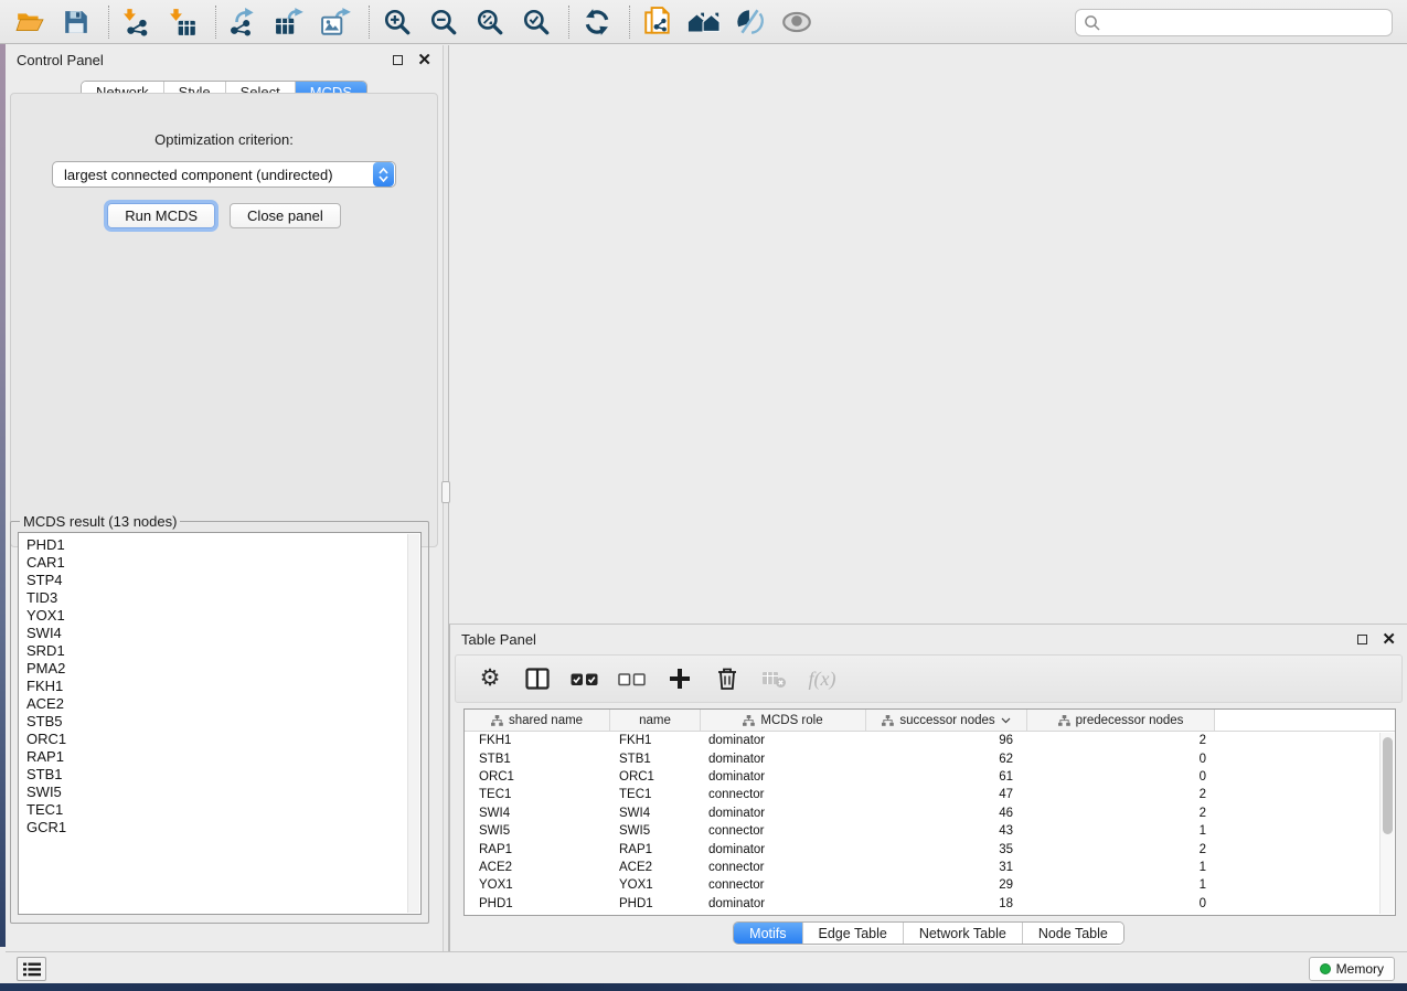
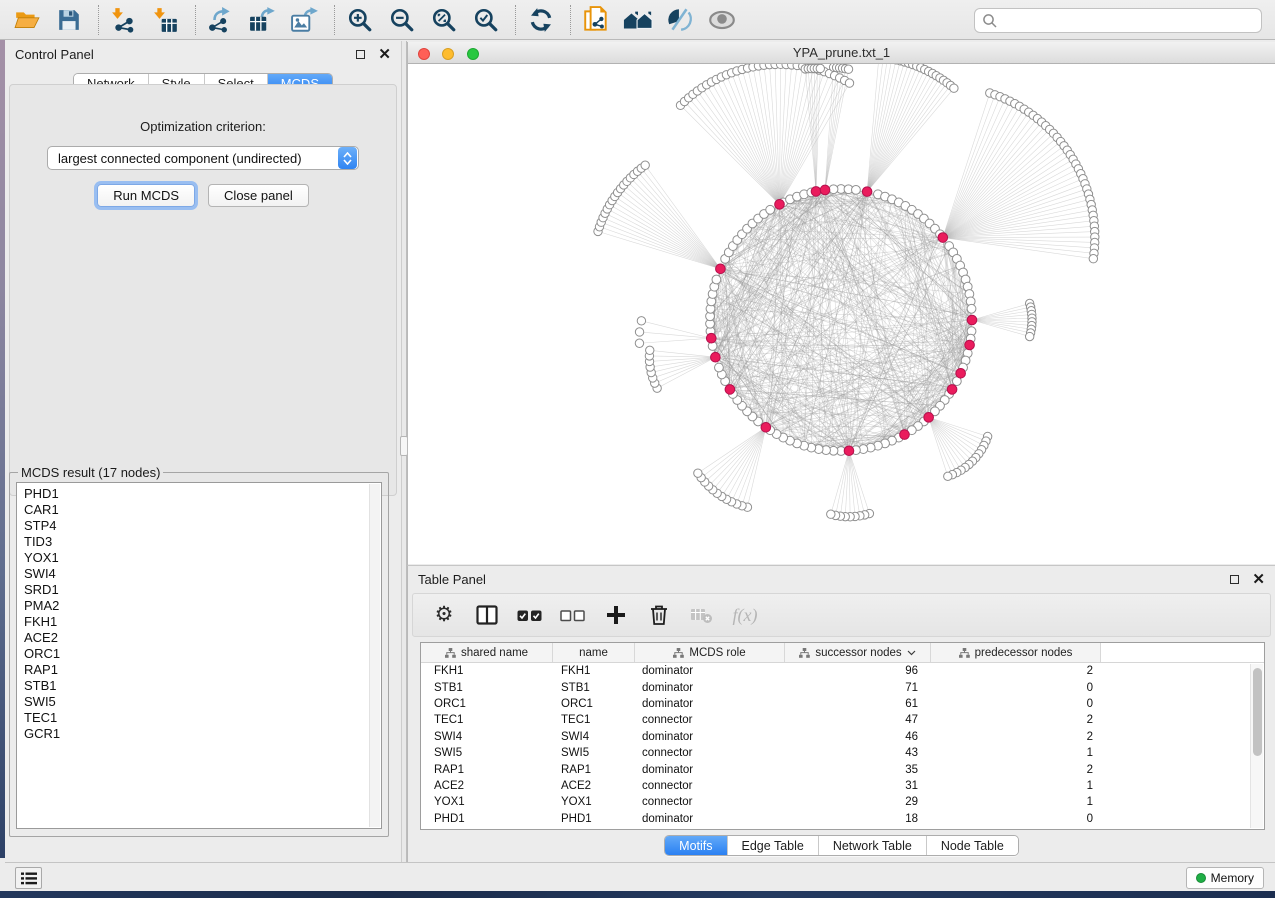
  Control Panel
  ✕
  Optimization criterion:
  largest connected component (undirected)
  Run MCDS
  Close panel
- MCDS result (13 nodes)
+ MCDS result (17 nodes)
  PHD1
  CAR1
  STP4
  TID3
  YOX1
  SWI4
  SRD1
  PMA2
  FKH1
  ACE2
- STB5
  ORC1
  RAP1
  STB1
  SWI5
  TEC1
  GCR1
+ YPA_prune.txt_1
  Table Panel
  ✕
  ⚙
  f(x)
  shared name
  name
  MCDS role
  successor nodes
  predecessor nodes
  FKH1
  FKH1
  dominator
  96
  2
  STB1
  STB1
  dominator
- 62
+ 71
  0
  ORC1
  ORC1
  dominator
  61
  0
  TEC1
  TEC1
  connector
  47
  2
  SWI4
  SWI4
  dominator
  46
  2
  SWI5
  SWI5
  connector
  43
  1
  RAP1
  RAP1
  dominator
  35
  2
  ACE2
  ACE2
  connector
  31
  1
  YOX1
  YOX1
  connector
  29
  1
  PHD1
  PHD1
  dominator
  18
  0
  Motifs
  Edge Table
  Network Table
  Node Table
  Memory
